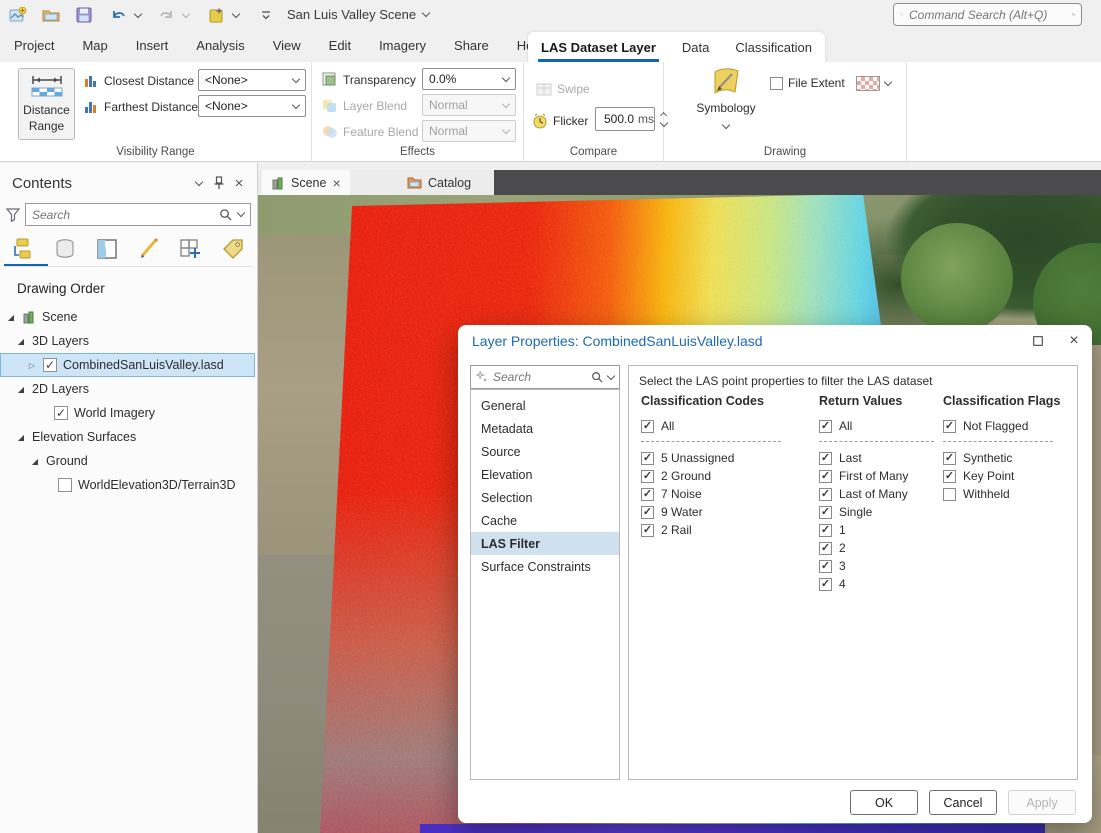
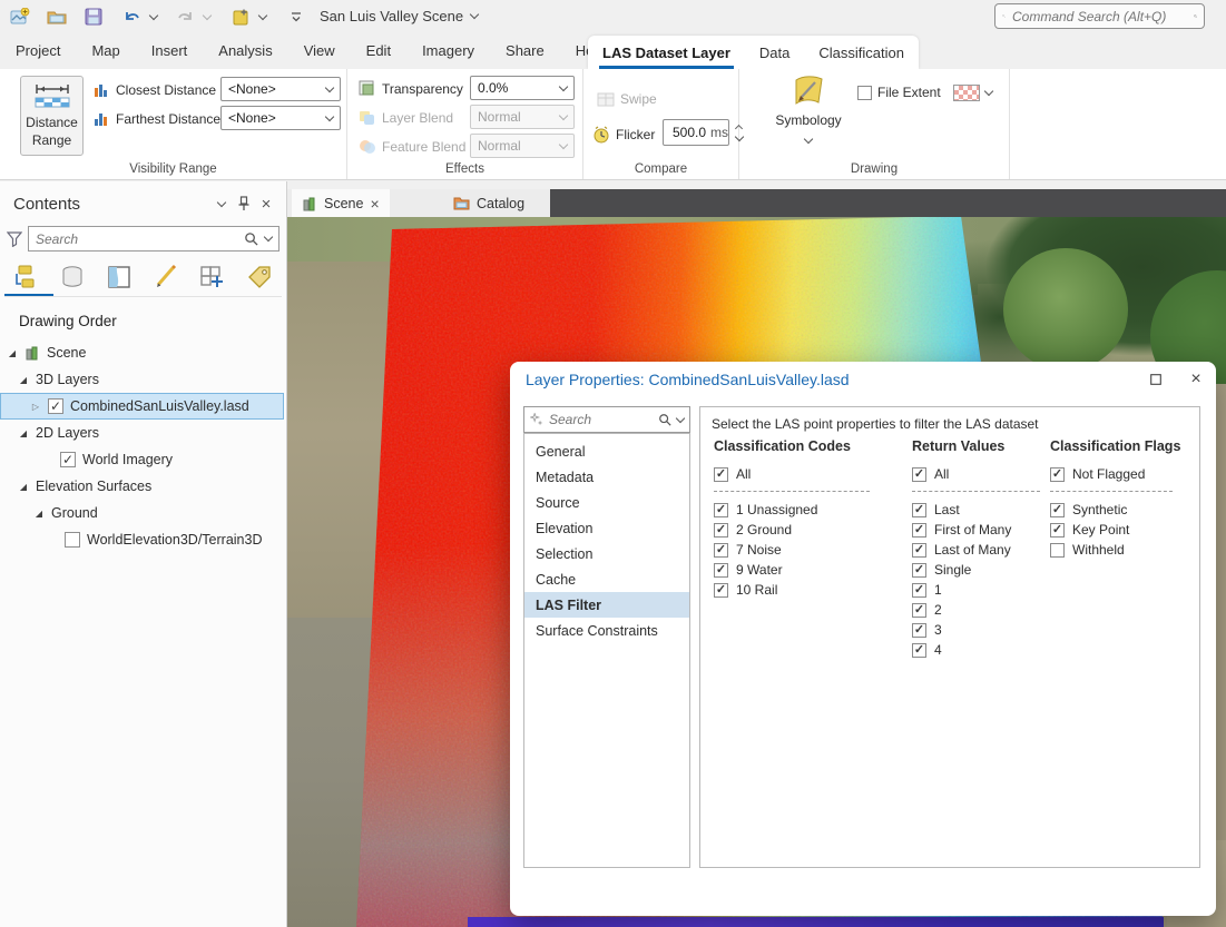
  San Luis Valley Scene
  Command Search (Alt+Q)
  Project
  Map
  Insert
  Analysis
  View
  Edit
  Imagery
  Share
  LAS Dataset Layer
  Data
  Classification
  Distance Range
  Closest Distance
  <None>
  Farthest Distance
  <None>
  Visibility Range
  Transparency
  0.0%
  Layer Blend
  Normal
  Feature Blend
  Normal
  Effects
  Swipe
  Flicker
  500.0
  ms
  Compare
  Symbology
  File Extent
  Drawing
  Contents
  ×
  Search
  Drawing Order
  ◢
  Scene
  ◢
  3D Layers
  ▷
  ✓
  CombinedSanLuisValley.lasd
  ◢
  2D Layers
  ✓
  World Imagery
  ◢
  Elevation Surfaces
  ◢
  Ground
  WorldElevation3D/Terrain3D
  Scene
  ×
  Catalog
  Layer Properties: CombinedSanLuisValley.lasd
  ×
  Search
  General
  Metadata
  Source
  Elevation
  Selection
  Cache
  LAS Filter
  Surface Constraints
  Select the LAS point properties to filter the LAS dataset
  Classification Codes
  ✓
  All
  ✓
- 5 Unassigned
+ 1 Unassigned
  ✓
  2 Ground
  ✓
  7 Noise
  ✓
  9 Water
  ✓
- 2 Rail
+ 10 Rail
  Return Values
  ✓
  All
  ✓
  Last
  ✓
  First of Many
  ✓
  Last of Many
  ✓
  Single
  ✓
  1
  ✓
  2
  ✓
  3
  ✓
  4
  Classification Flags
  ✓
  Not Flagged
  ✓
  Synthetic
  ✓
  Key Point
  Withheld
- OK
- Cancel
- Apply
